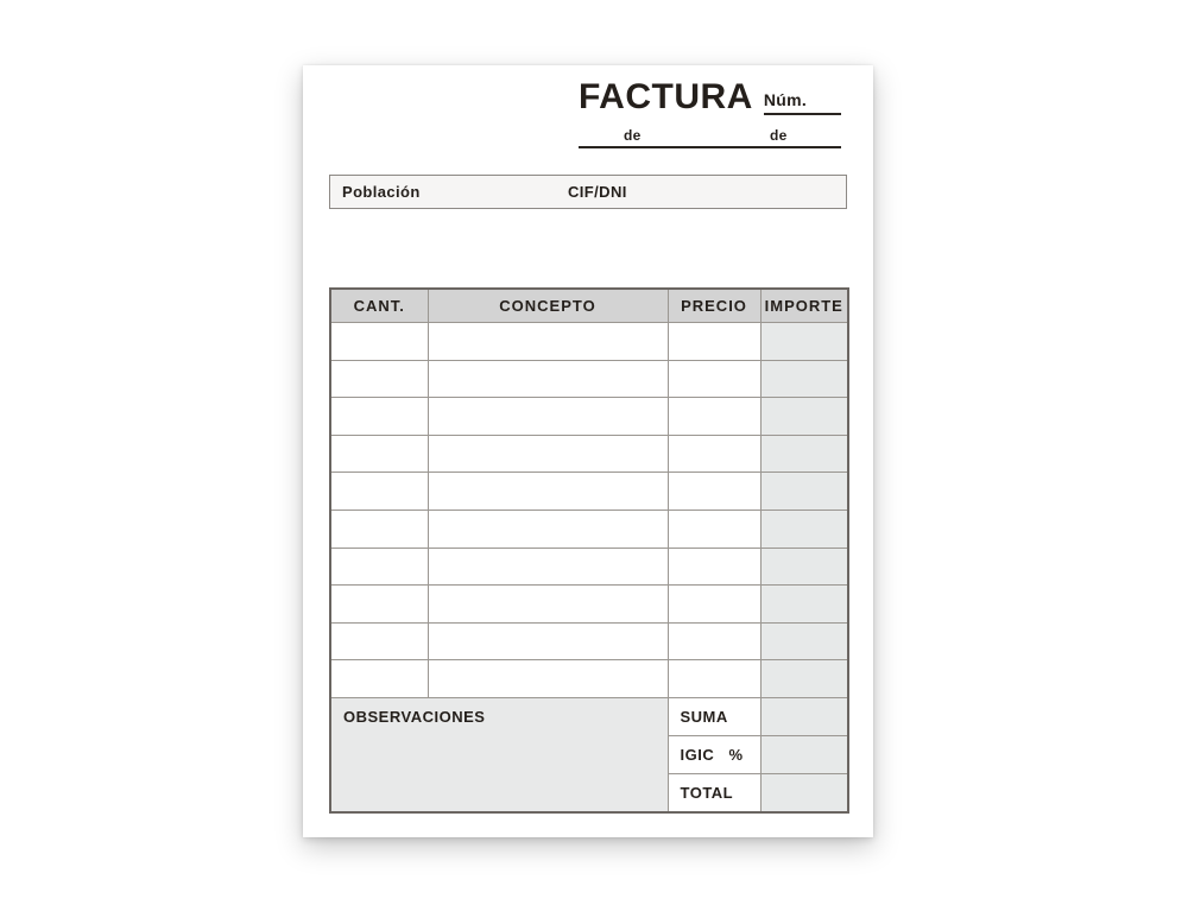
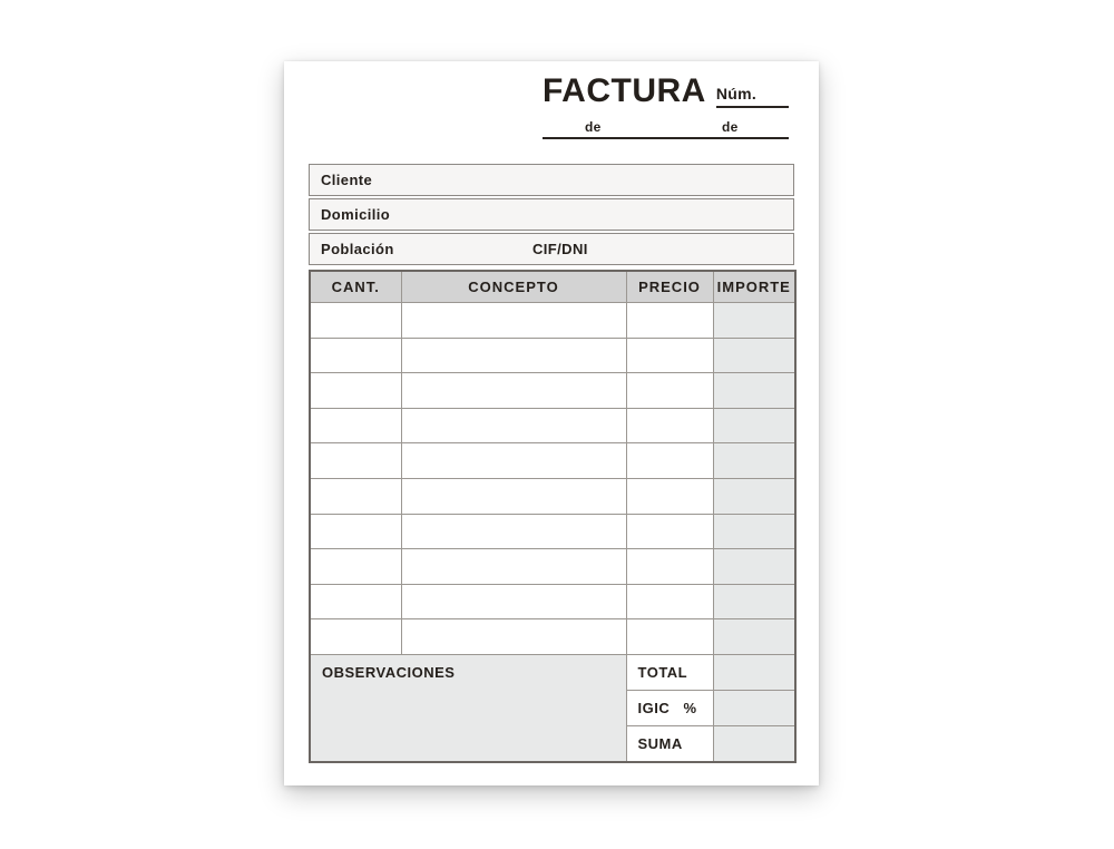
  FACTURA
  Núm.
  de
  de
+ Cliente
+ Domicilio
  Población
  CIF/DNI
  CANT.	CONCEPTO	PRECIO	IMPORTE
- OBSERVACIONES	SUMA
+ OBSERVACIONES	TOTAL
  IGIC %
- TOTAL
+ SUMA
